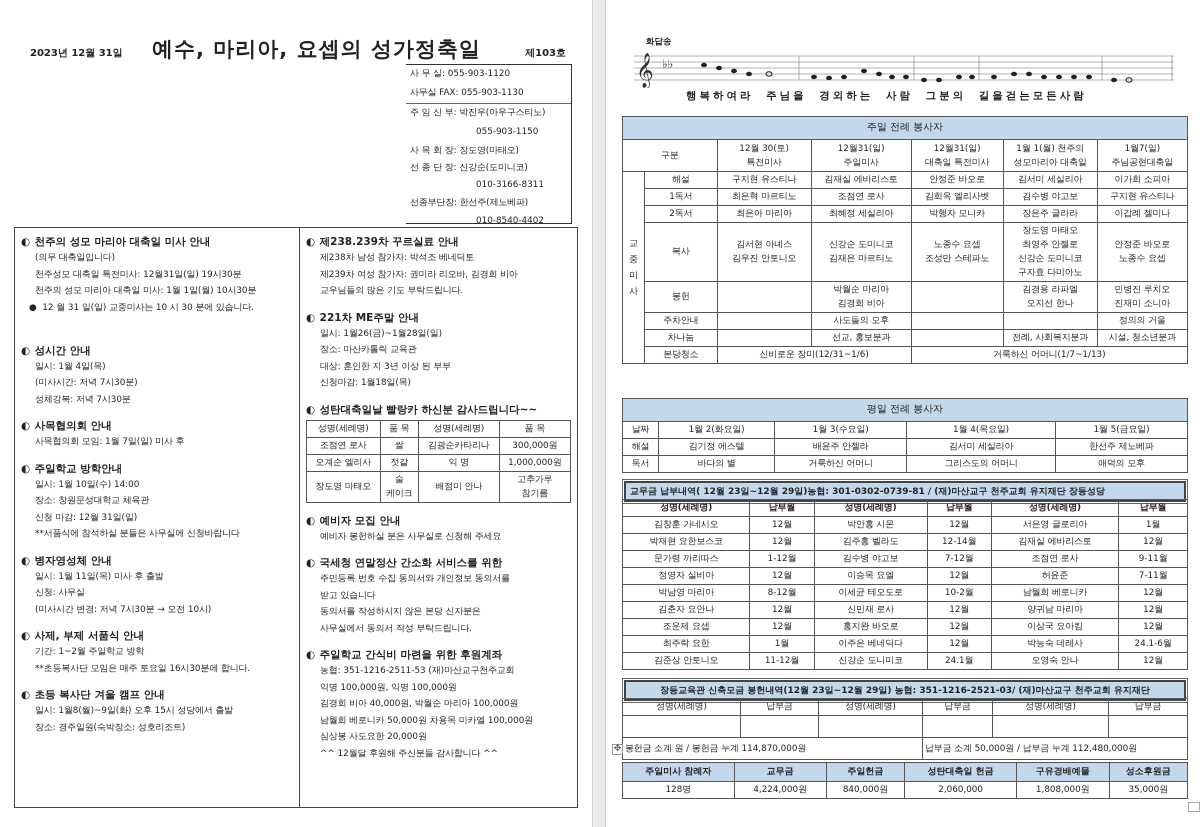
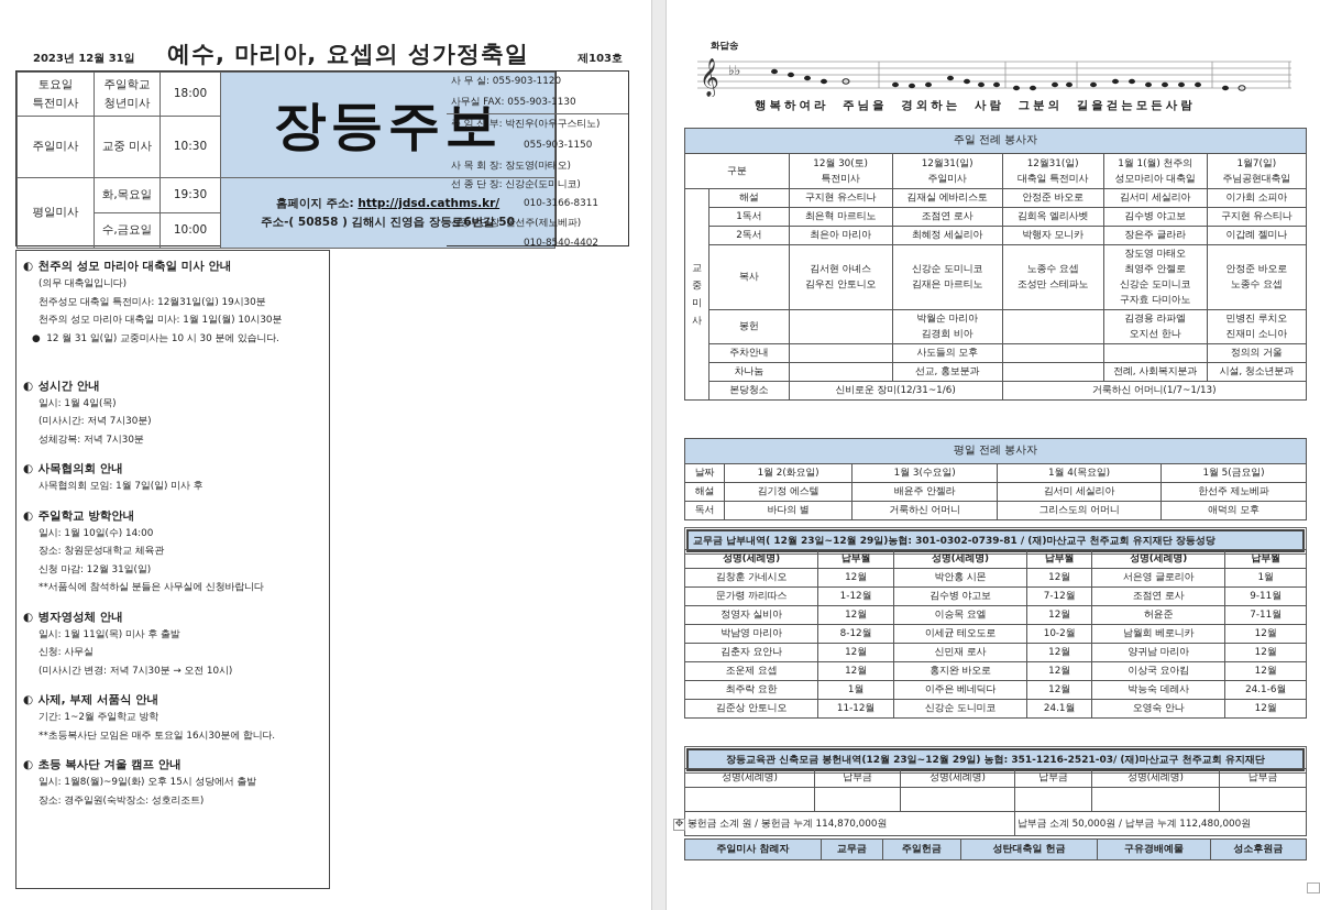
  2023년 12월 31일
  예수, 마리아, 요셉의 성가정축일
  제103호
+ 토요일 특전미사	주일학교 청년미사	18:00	장등주보
+ 주일미사	교중 미사	10:30
+ 평일미사	화,목요일	19:30	홈페이지 주소: http://jdsd.cathms.kr/ 주소-( 50858 ) 김해시 진영읍 장등로6번길 50
+ 수,금요일	10:00
  사 무 실: 055-903-1120
  사무실 FAX: 055-903-1130
  주 임 신 부: 박진우(아우구스티노)
  055-903-1150
  사 목 회 장: 장도영(마태오)
  선 종 단 장: 신강순(도미니코)
  010-3166-8311
  선종부단장: 한선주(제노베파)
  010-8540-4402
  ◐ 천주의 성모 마리아 대축일 미사 안내
  (의무 대축일입니다)
  천주성모 대축일 특전미사: 12월31일(일) 19시30분
  천주의 성모 마리아 대축일 미사: 1월 1일(월) 10시30분
  ● 12 월 31 일(일) 교중미사는 10 시 30 분에 있습니다.
  ◐ 성시간 안내
  일시: 1월 4일(목)
  (미사시간: 저녁 7시30분)
  성체강복: 저녁 7시30분
  ◐ 사목협의회 안내
  사목협의회 모임: 1월 7일(일) 미사 후
  ◐ 주일학교 방학안내
  일시: 1월 10일(수) 14:00
  장소: 창원문성대학교 체육관
  신청 마감: 12월 31일(일)
  **서품식에 참석하실 분들은 사무실에 신청바랍니다
  ◐ 병자영성체 안내
  일시: 1월 11일(목) 미사 후 출발
  신청: 사무실
  (미사시간 변경: 저녁 7시30분 → 오전 10시)
  ◐ 사제, 부제 서품식 안내
  기간: 1~2월 주일학교 방학
  **초등복사단 모임은 매주 토요일 16시30분에 합니다.
  ◐ 초등 복사단 겨울 캠프 안내
  일시: 1월8(월)~9일(화) 오후 15시 성당에서 출발
  장소: 경주일원(숙박장소: 성호리조트)
- ◐ 제238.239차 꾸르실료 안내
- 제238차 남성 참가자: 박석조 베네딕토
- 제239차 여성 참가자: 권미라 리오바, 김경희 비아
- 교우님들의 많은 기도 부탁드립니다.
- ◐ 221차 ME주말 안내
- 일시: 1월26(금)~1월28일(일)
- 장소: 마산카톨릭 교육관
- 대상: 혼인한 지 3년 이상 된 부부
- 신청마감: 1월18일(목)
- ◐ 성탄대축일날 빨랑카 하신분 감사드립니다~~
- 성명(세례명)	품 목	성명(세례명)	품 목
- 조점연 로사	쌀	김광순카타리나	300,000원
- 오계순 엘리사	젓갈	익 명	1,000,000원
- 장도영 마태오	술 케이크	배점미 안나	고추가루 참기름
- ◐ 예비자 모집 안내
- 예비자 봉헌하실 분은 사무실로 신청해 주세요
- ◐ 국세청 연말정산 간소화 서비스를 위한
- 주민등록 번호 수집 동의서와 개인정보 동의서를
- 받고 있습니다
- 동의서를 작성하시지 않은 본당 신자분은
- 사무실에서 동의서 작성 부탁드립니다.
- ◐ 주일학교 간식비 마련을 위한 후원계좌
- 농협: 351-1216-2511-53 (재)마산교구천주교회
- 익명 100,000원, 익명 100,000원
- 김경희 비아 40,000원, 박월순 마리아 100,000원
- 남월희 베로니카 50,000원 차용목 미카엘 100,000원
- 심상봉 사도요한 20,000원
- ^^ 12월달 후원해 주신분들 감사합니다 ^^
  화답송
  𝄞
  ♭♭
  행복하여라 주님을 경외하는 사람 그분의 길을걷는모든사람
  주일 전례 봉사자
  구분	12월 30(토) 특전미사	12월31(일) 주일미사	12월31(일) 대축일 특전미사	1월 1(월) 천주의 성모마리아 대축일	1월7(일) 주님공현대축일
  교 중 미 사	해설	구지현 유스티나	김재실 에바리스토	안정준 바오로	김서미 세실리아	이가희 소피아
  1독서	최은혁 마르티노	조점연 로사	김희옥 엘리사벳	김수병 야고보	구지현 유스티나
  2독서	최은아 마리아	최혜정 세실리아	박행자 모니카	장은주 글라라	이갑례 젤미나
  복사	김서현 아녜스 김우진 안토니오	신강순 도미니코 김재은 마르티노	노종수 요셉 조성만 스테파노	장도영 마태오 최영주 안젤로 신강순 도미니코 구자효 다미아노	안정준 바오로 노종수 요셉
  봉헌		박월순 마리아 김경희 비아		김경용 라파엘 오지선 한나	민병진 루치오 진재미 소니아
  주차안내		사도들의 모후			정의의 거울
  차나눔		선교, 홍보분과		전례, 사회복지분과	시설, 청소년분과
  본당청소	신비로운 장미(12/31~1/6)	거룩하신 어머니(1/7~1/13)
  평일 전례 봉사자
  날짜	1월 2(화요일)	1월 3(수요일)	1월 4(목요일)	1월 5(금요일)
  해설	김기정 에스텔	배윤주 안젤라	김서미 세실리아	한선주 제노베파
  독서	바다의 별	거룩하신 어머니	그리스도의 어머니	애덕의 모후
  교무금 납부내역( 12월 23일~12월 29일)농협: 301-0302-0739-81 / (재)마산교구 천주교회 유지재단 장등성당
  성명(세례명)	납부월	성명(세례명)	납부월	성명(세례명)	납부월
  김창훈 가네시오	12월	박안홍 시몬	12월	서은영 글로리아	1월
- 박재현 요한보스코	12월	김주홍 벨라도	12-14월	김재실 에바리스토	12월
  문가령 까리따스	1-12월	김수병 야고보	7-12월	조점연 로사	9-11월
  정영자 실비아	12월	이승목 요엘	12월	허윤준	7-11월
  박남영 마리아	8-12월	이세균 테오도로	10-2월	남월희 베로니카	12월
  김춘자 요안나	12월	신민재 로사	12월	양귀남 마리아	12월
  조운제 요셉	12월	홍지완 바오로	12월	이상국 요아킴	12월
  최주락 요한	1월	이주은 베네딕다	12월	박능숙 데레사	24.1-6월
  김준상 안토니오	11-12월	신강순 도니미코	24.1월	오영숙 안나	12월
  장등교육관 신축모금 봉헌내역(12월 23일~12월 29일) 농협: 351-1216-2521-03/ (재)마산교구 천주교회 유지재단
  성명(세례명)	납부금	성명(세례명)	납부금	성명(세례명)	납부금
  봉헌금 소계 원 / 봉헌금 누계 114,870,000원	납부금 소계 50,000원 / 납부금 누계 112,480,000원
  주일미사 참례자	교무금	주일헌금	성탄대축일 헌금	구유경배예물	성소후원금
- 128명	4,224,000원	840,000원	2,060,000	1,808,000원	35,000원
  ✥
